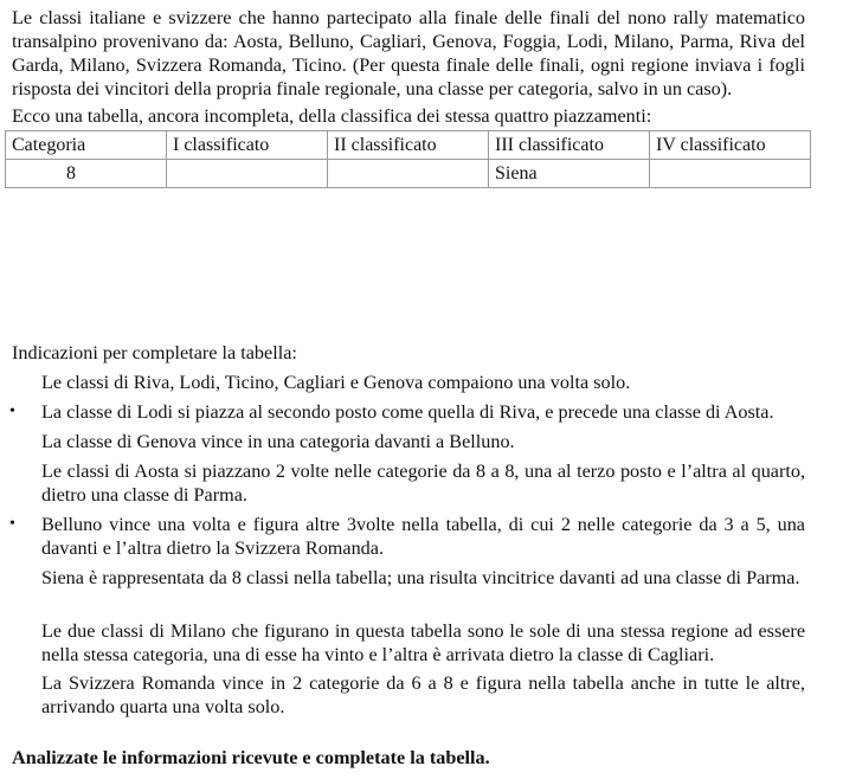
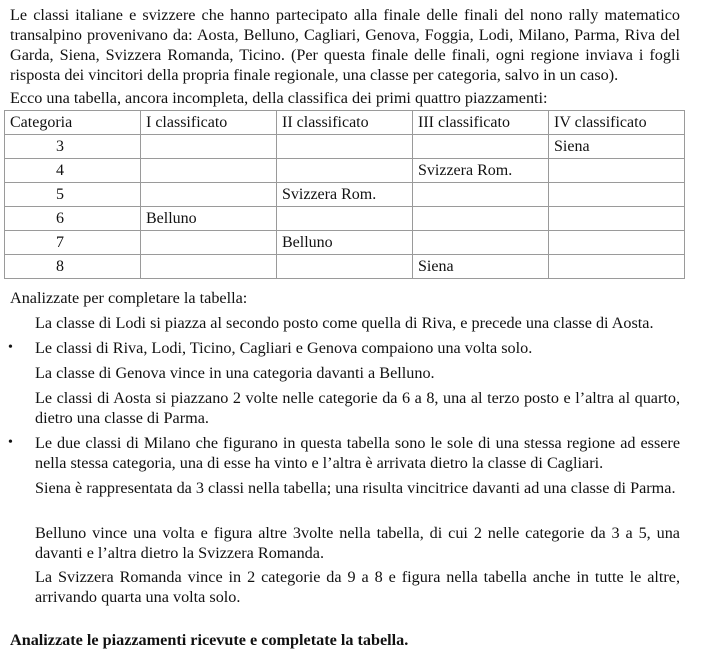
- Le classi italiane e svizzere che hanno partecipato alla finale delle finali del nono rally matematico transalpino provenivano da: Aosta, Belluno, Cagliari, Genova, Foggia, Lodi, Milano, Parma, Riva del Garda, Milano, Svizzera Romanda, Ticino. (Per questa finale delle finali, ogni regione inviava i fogli risposta dei vincitori della propria finale regionale, una classe per categoria, salvo in un caso).
+ Le classi italiane e svizzere che hanno partecipato alla finale delle finali del nono rally matematico transalpino provenivano da: Aosta, Belluno, Cagliari, Genova, Foggia, Lodi, Milano, Parma, Riva del Garda, Siena, Svizzera Romanda, Ticino. (Per questa finale delle finali, ogni regione inviava i fogli risposta dei vincitori della propria finale regionale, una classe per categoria, salvo in un caso).
- Ecco una tabella, ancora incompleta, della classifica dei stessa quattro piazzamenti:
+ Ecco una tabella, ancora incompleta, della classifica dei primi quattro piazzamenti:
  Categoria	I classificato	II classificato	III classificato	IV classificato
+ 3				Siena
+ 4			Svizzera Rom.
+ 5		Svizzera Rom.
+ 6	Belluno
+ 7		Belluno
  8			Siena
- Indicazioni per completare la tabella:
+ Analizzate per completare la tabella:
- Le classi di Riva, Lodi, Ticino, Cagliari e Genova compaiono una volta solo.
+ La classe di Lodi si piazza al secondo posto come quella di Riva, e precede una classe di Aosta.
  •
- La classe di Lodi si piazza al secondo posto come quella di Riva, e precede una classe di Aosta.
+ Le classi di Riva, Lodi, Ticino, Cagliari e Genova compaiono una volta solo.
  La classe di Genova vince in una categoria davanti a Belluno.
- Le classi di Aosta si piazzano 2 volte nelle categorie da 8 a 8, una al terzo posto e l’altra al quarto, dietro una classe di Parma.
+ Le classi di Aosta si piazzano 2 volte nelle categorie da 6 a 8, una al terzo posto e l’altra al quarto, dietro una classe di Parma.
  •
- Belluno vince una volta e figura altre 3volte nella tabella, di cui 2 nelle categorie da 3 a 5, una davanti e l’altra dietro la Svizzera Romanda.
+ Le due classi di Milano che figurano in questa tabella sono le sole di una stessa regione ad essere nella stessa categoria, una di esse ha vinto e l’altra è arrivata dietro la classe di Cagliari.
- Siena è rappresentata da 8 classi nella tabella; una risulta vincitrice davanti ad una classe di Parma.
+ Siena è rappresentata da 3 classi nella tabella; una risulta vincitrice davanti ad una classe di Parma.
- Le due classi di Milano che figurano in questa tabella sono le sole di una stessa regione ad essere nella stessa categoria, una di esse ha vinto e l’altra è arrivata dietro la classe di Cagliari.
+ Belluno vince una volta e figura altre 3volte nella tabella, di cui 2 nelle categorie da 3 a 5, una davanti e l’altra dietro la Svizzera Romanda.
- La Svizzera Romanda vince in 2 categorie da 6 a 8 e figura nella tabella anche in tutte le altre, arrivando quarta una volta solo.
+ La Svizzera Romanda vince in 2 categorie da 9 a 8 e figura nella tabella anche in tutte le altre, arrivando quarta una volta solo.
- Analizzate le informazioni ricevute e completate la tabella.
+ Analizzate le piazzamenti ricevute e completate la tabella.
